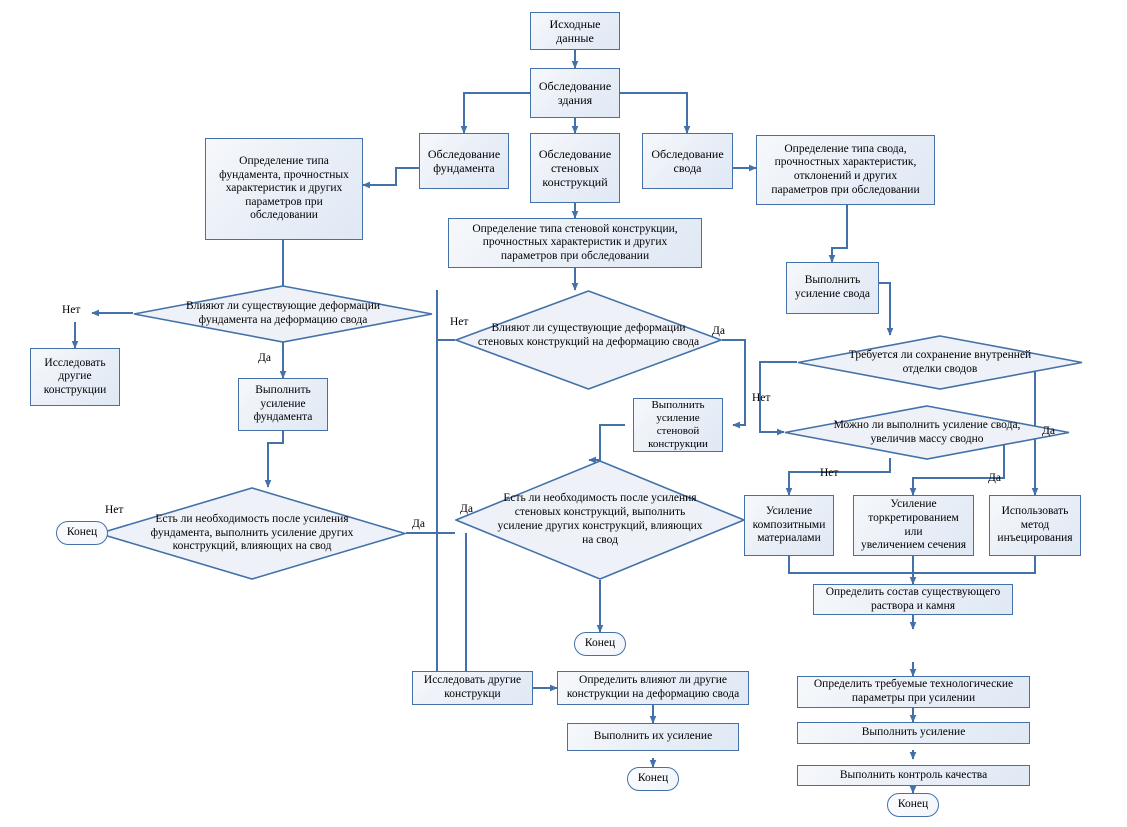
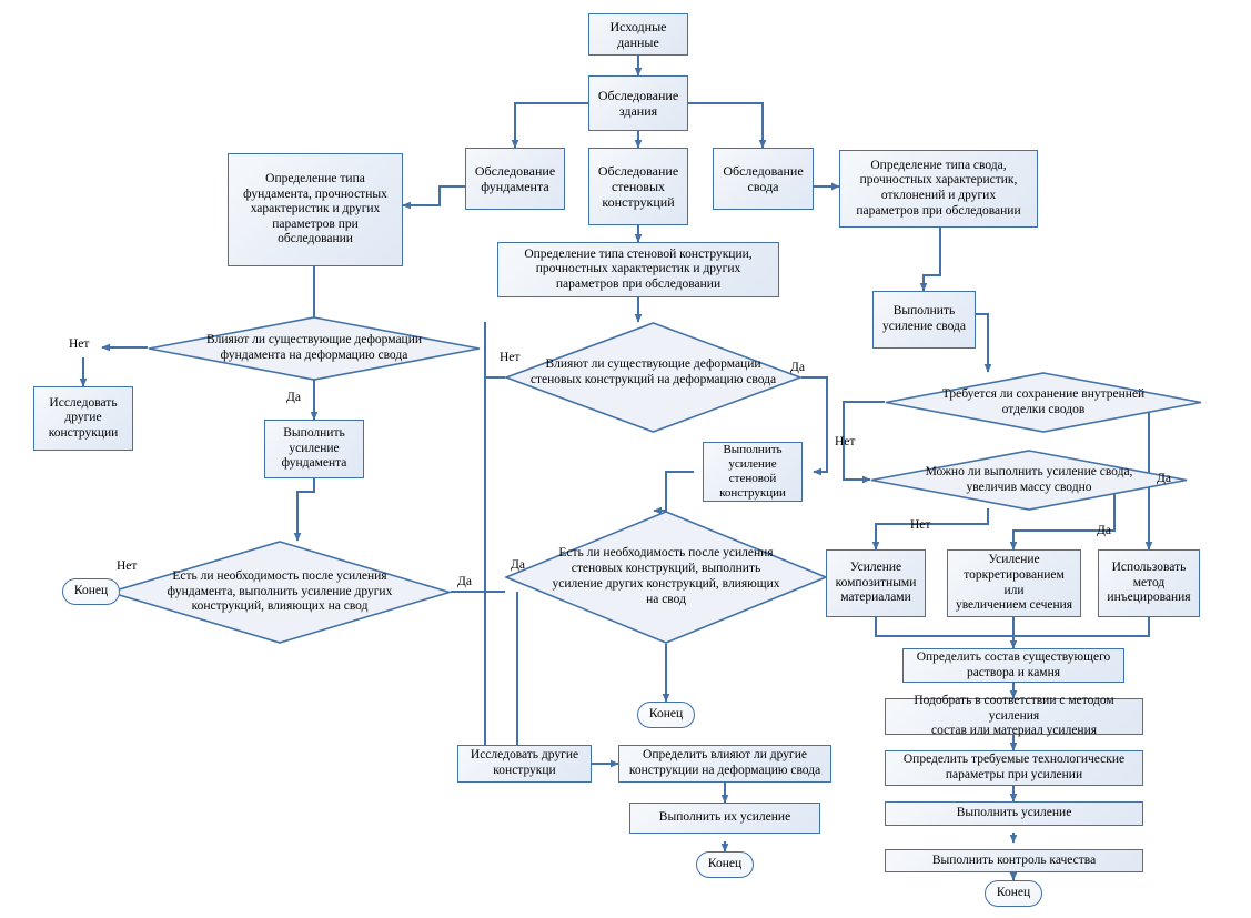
  Исходные
  данные
  Обследование
  здания
  Обследование
  фундамента
  Обследование
  стеновых
  конструкций
  Обследование
  свода
  Определение типа
  фундамента, прочностных
  характеристик и других
  параметров при
  обследовании
  Определение типа стеновой конструкции,
  прочностных характеристик и других
  параметров при обследовании
  Определение типа свода,
  прочностных характеристик,
  отклонений и других
  параметров при обследовании
  Влияют ли существующие деформации
  фундамента на деформацию свода
  Исследовать
  другие
  конструкции
  Выполнить
  усиление
  фундамента
  Есть ли необходимость после усиления
  фундамента, выполнить усиление других
  конструкций, влияющих на свод
  Конец
  Влияют ли существующие деформации
  стеновых конструкций на деформацию свода
  Выполнить
  усиление стеновой
  конструкции
  Есть ли необходимость после усиления
  стеновых конструкций, выполнить
  усиление других конструкций, влияющих
  на свод
  Конец
  Исследовать другие
  конструкци
  Определить влияют ли другие
  конструкции на деформацию свода
  Выполнить их усиление
  Конец
  Выполнить
  усиление свода
  Требуется ли сохранение внутренней
  отделки сводов
  Можно ли выполнить усиление свода,
  увеличив массу сводно
  Усиление
  композитными
  материалами
  Усиление
  торкретированием или
  увеличением сечения
  Использовать
  метод
  инъецирования
  Определить состав существующего
  раствора и камня
+ Подобрать в соответствии с методом усиления
+ состав или материал усиления
  Определить требуемые технологические
  параметры при усилении
  Выполнить усиление
  Выполнить контроль качества
  Конец
  Нет
  Да
  Нет
  Да
  Нет
  Да
  Да
  Нет
  Да
  Нет
  Да
